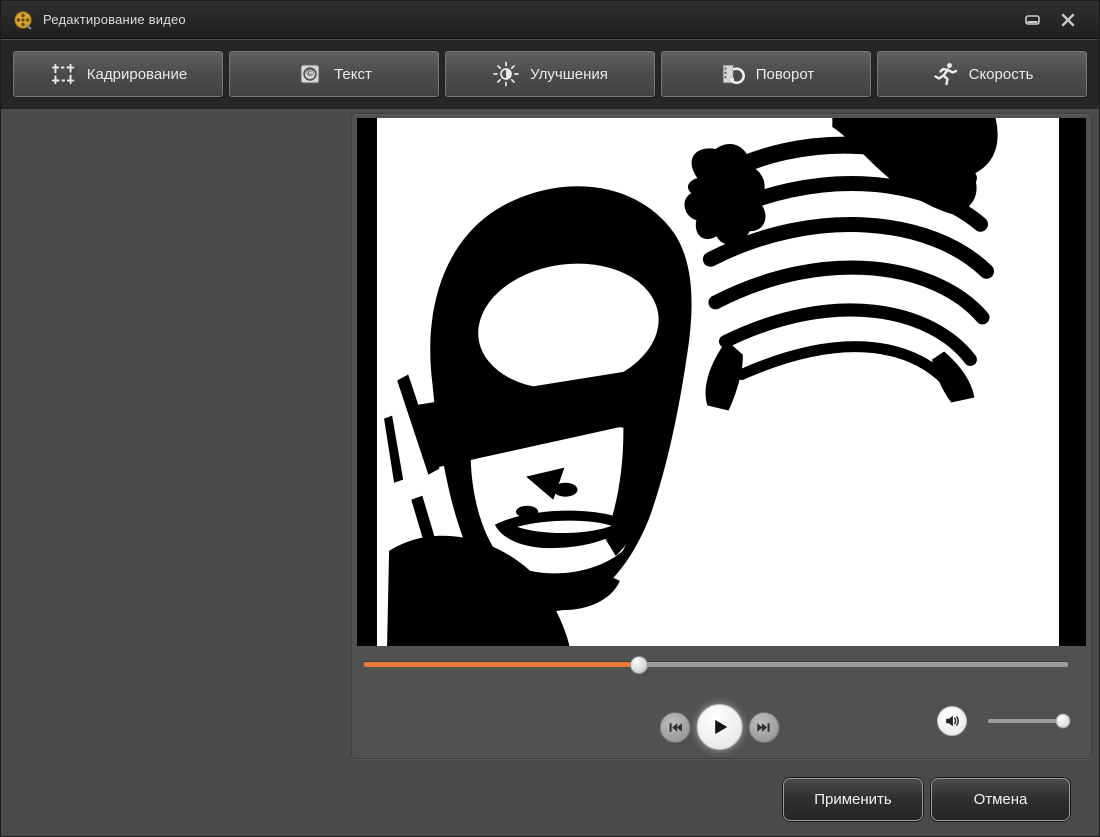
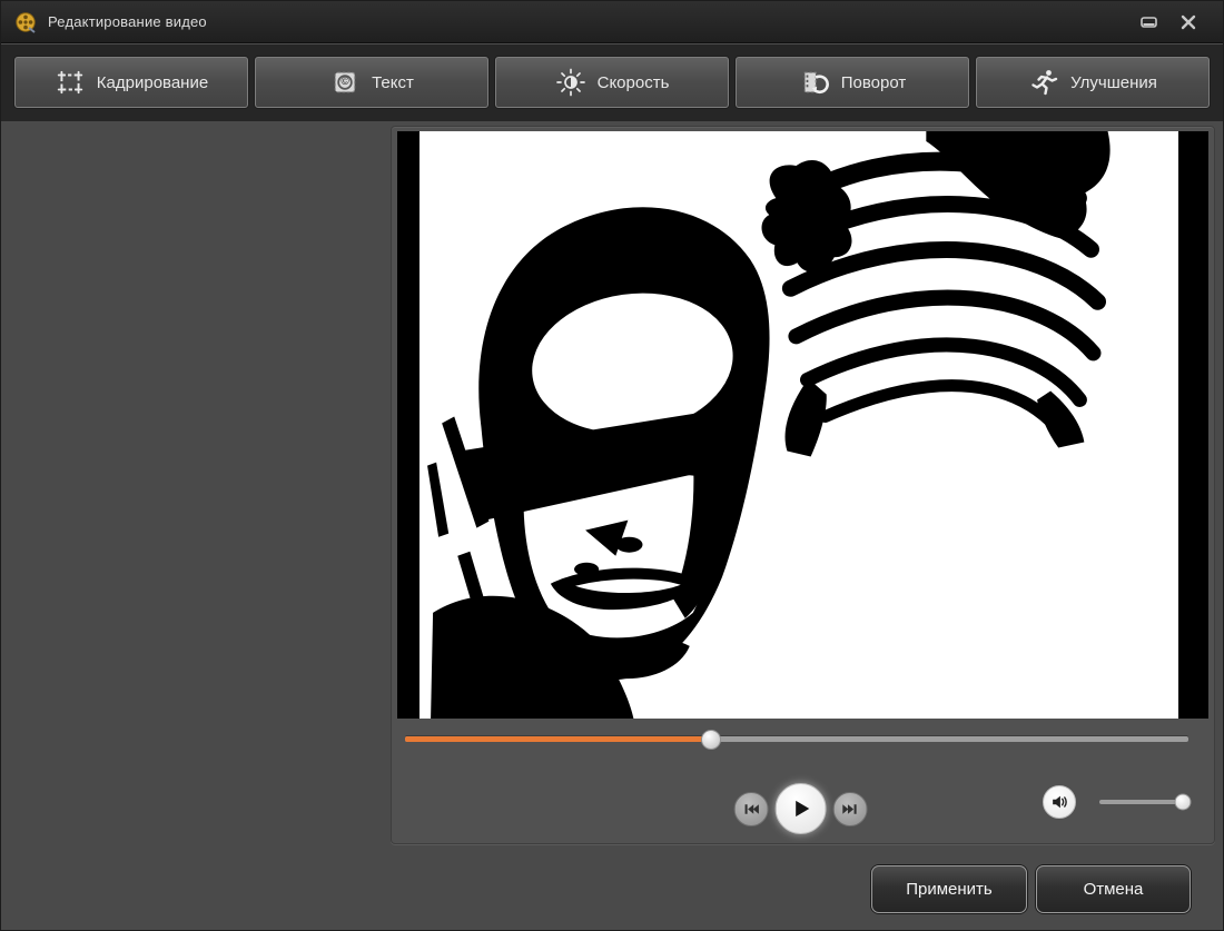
  Редактирование видео
  Кадрирование
  ©
  Текст
- Улучшения
+ Скорость
  Поворот
- Скорость
+ Улучшения
  Применить
  Отмена
